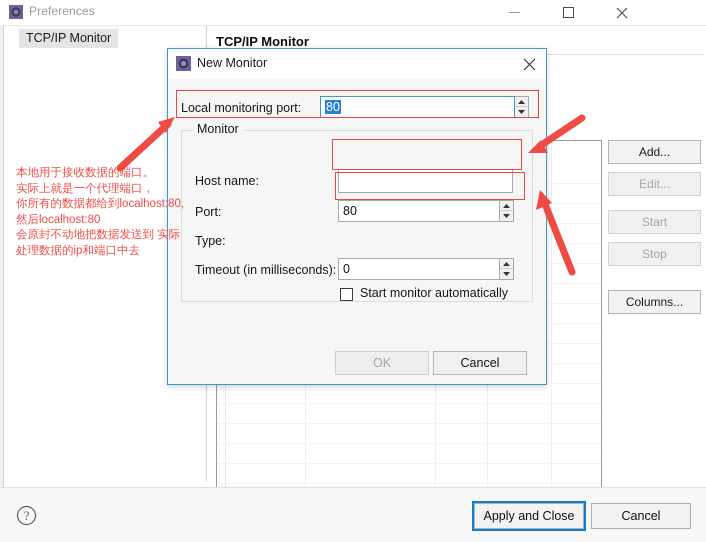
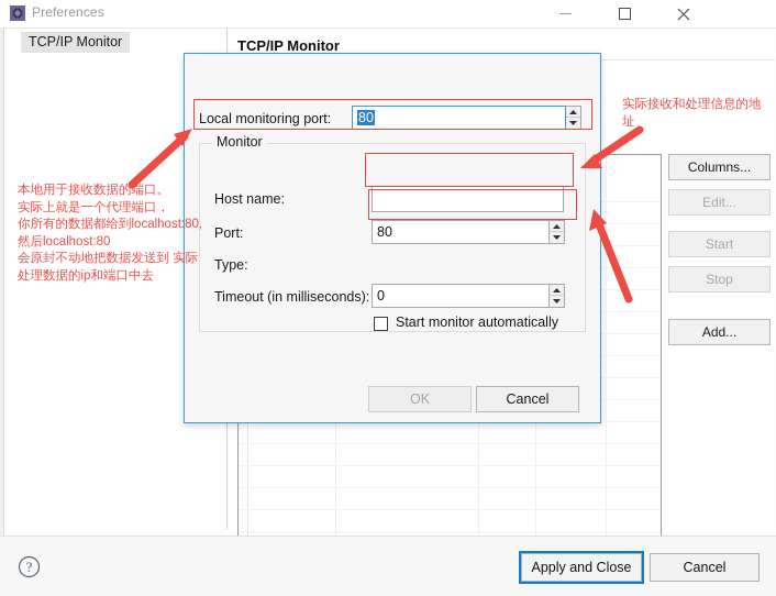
  Preferences
  TCP/IP Monitor
  TCP/IP Monitor
- Add...
+ Columns...
  Edit...
  Start
  Stop
- Columns...
+ Add...
  ?
  Apply and Close
  Cancel
- New Monitor
  Local monitoring port:
  80
  Monitor
  Host name:
  Port:
  80
  Type:
  Timeout (in milliseconds):
  0
  Start monitor automatically
  OK
  Cancel
  本地用于接收数据的端口。
  实际上就是一个代理端口，
  你所有的数据都给到localhost:80,
  然后localhost:80
  会原封不动地把数据发送到 实际
  处理数据的ip和端口中去
+ 实际接收和处理信息的地
+ 址
